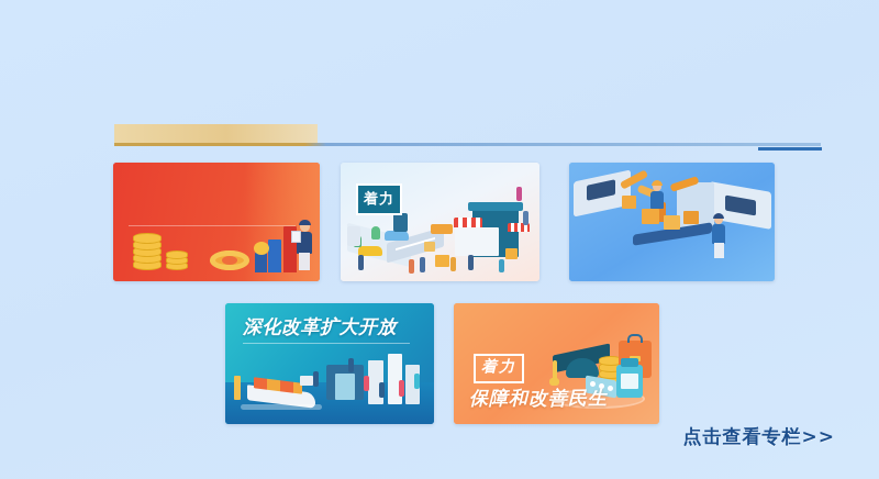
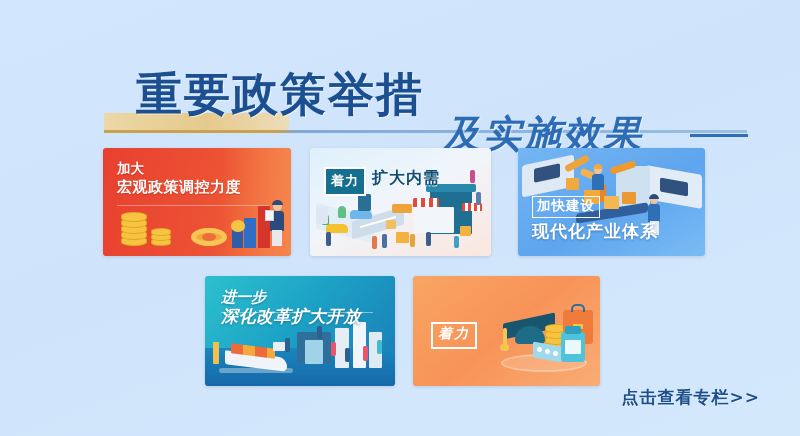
+ 重要政策举措
+ 及实施效果
+ 加大
+ 宏观政策调控力度
  着力
+ 扩大内需
+ 加快建设
+ 现代化产业体系
+ 进一步
  深化改革扩大开放
  着力
- 保障和改善民生
  点击查看专栏>>
